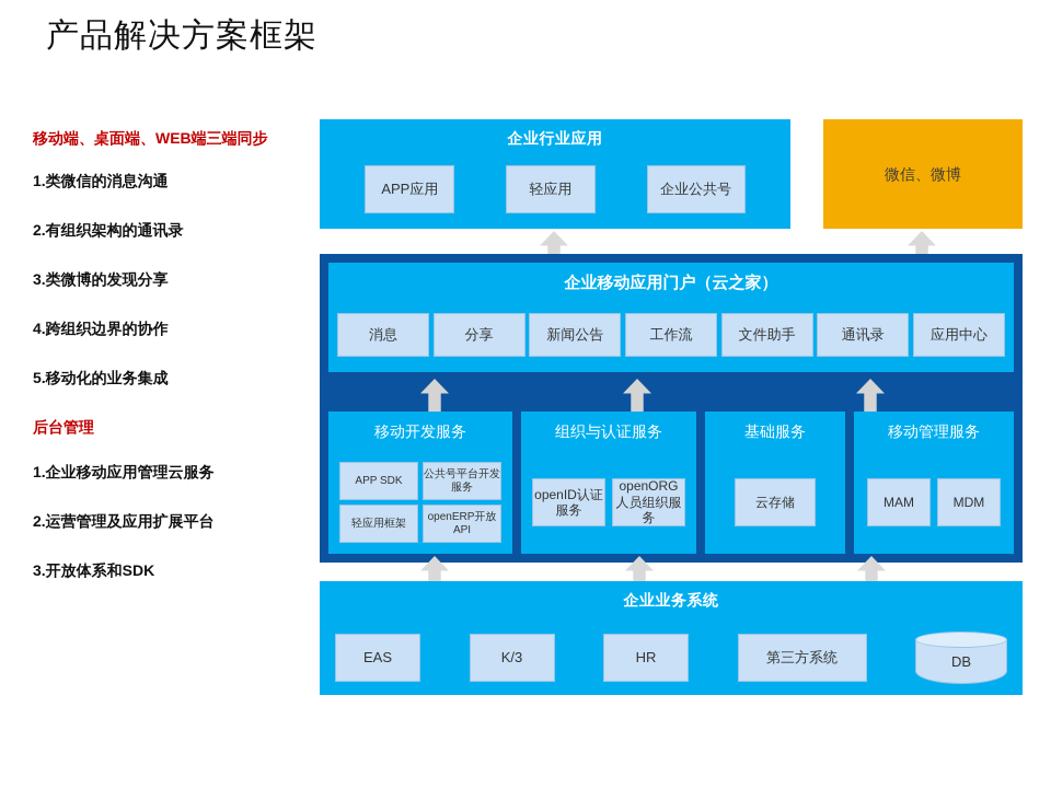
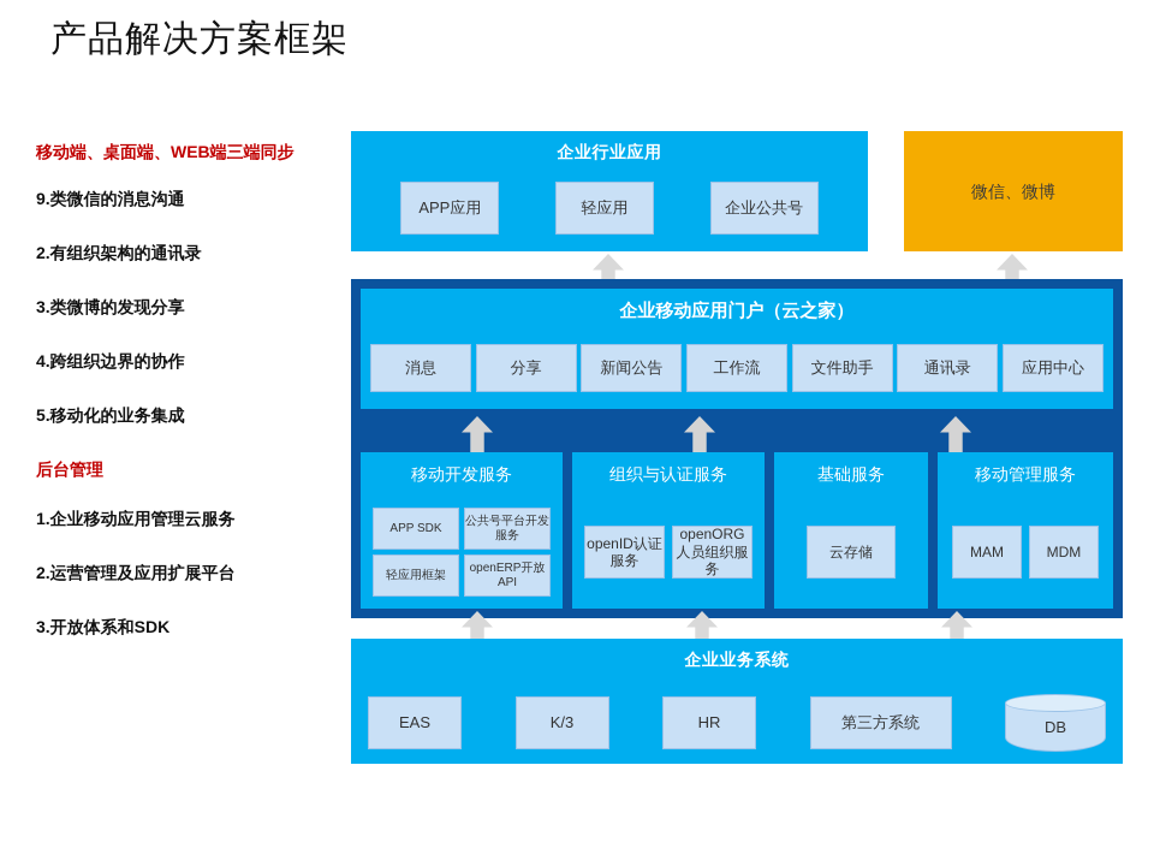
  产品解决方案框架
  移动端、桌面端、WEB端三端同步
- 1.类微信的消息沟通
+ 9.类微信的消息沟通
  2.有组织架构的通讯录
  3.类微博的发现分享
  4.跨组织边界的协作
  5.移动化的业务集成
  后台管理
  1.企业移动应用管理云服务
  2.运营管理及应用扩展平台
  3.开放体系和SDK
  企业行业应用
  APP应用
  轻应用
  企业公共号
  微信、微博
  企业移动应用门户（云之家）
  消息
  分享
  新闻公告
  工作流
  文件助手
  通讯录
  应用中心
  移动开发服务
  APP SDK
  公共号平台开发服务
  轻应用框架
  openERP开放API
  组织与认证服务
  openID认证服务
  openORG人员组织服务
  基础服务
  云存储
  移动管理服务
  MAM
  MDM
  企业业务系统
  EAS
  K/3
  HR
  第三方系统
  DB
